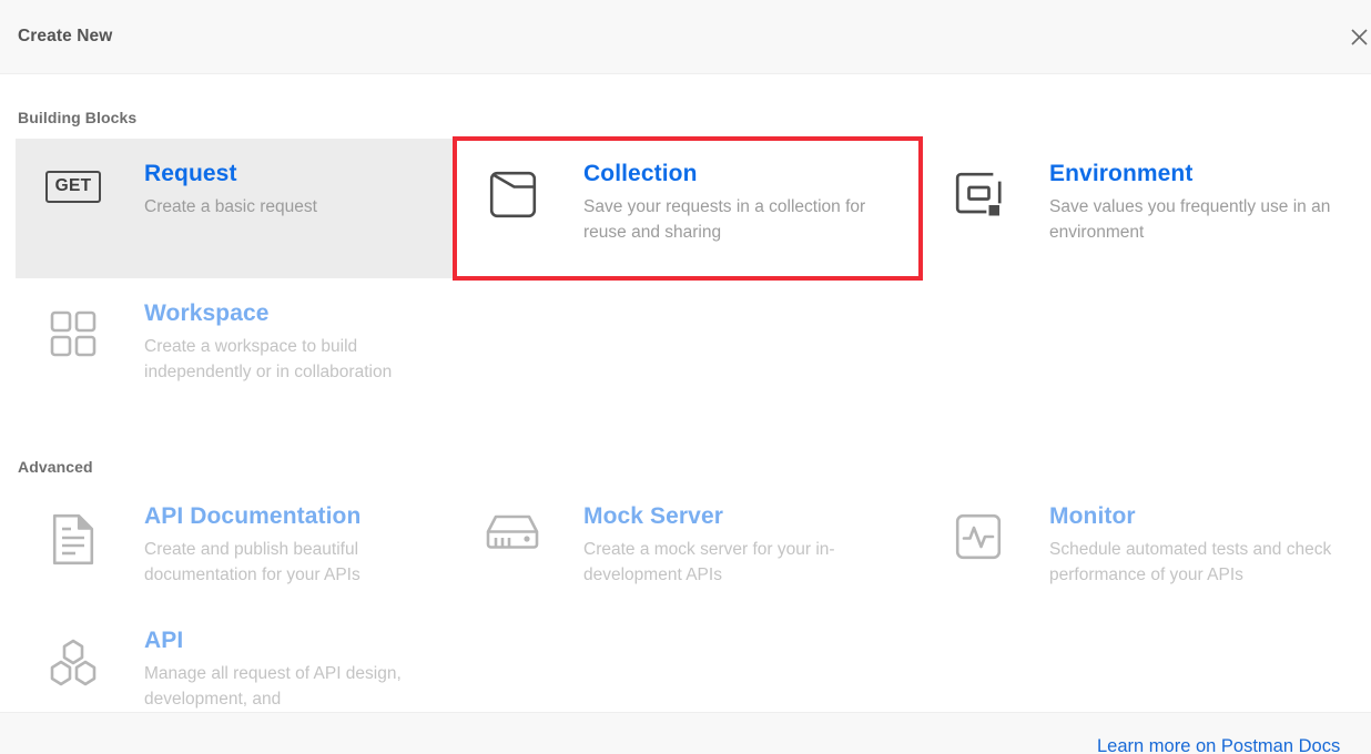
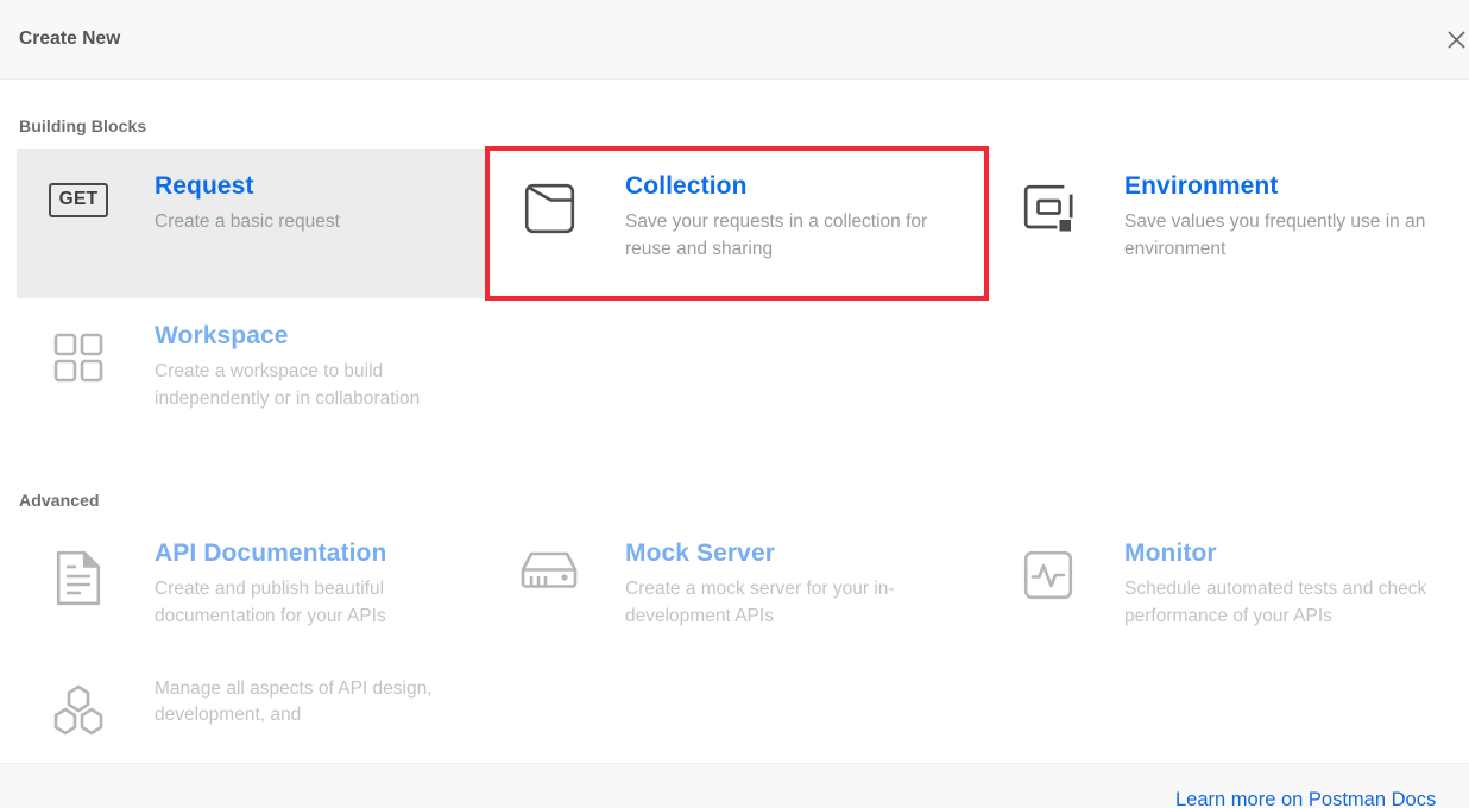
  Create New
  Building Blocks
  GET
  Request
  Create a basic request
  Collection
  Save your requests in a collection for reuse and sharing
  Environment
  Save values you frequently use in an environment
  Workspace
  Create a workspace to build independently or in collaboration
  Advanced
  API Documentation
  Create and publish beautiful documentation for your APIs
  Mock Server
  Create a mock server for your in-development APIs
  Monitor
  Schedule automated tests and check performance of your APIs
- API
- Manage all request of API design, development, and
+ Manage all aspects of API design, development, and
  Learn more on Postman Docs
